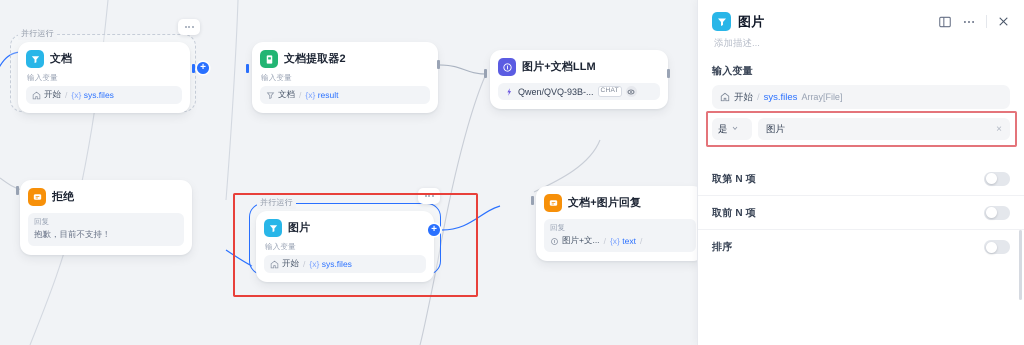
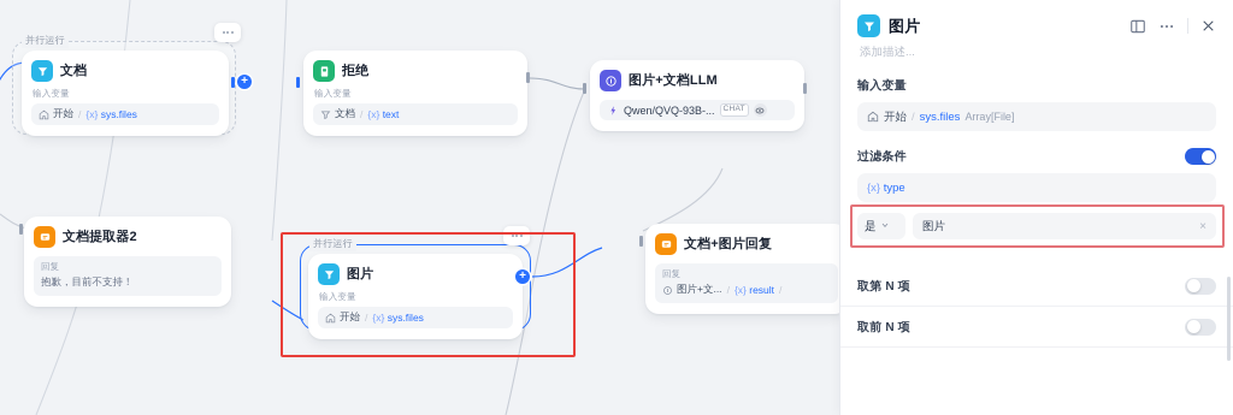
  并行运行
  文档
  输入变量
  开始
  /
  {x} sys.files
  +
- 文档提取器2
+ 拒绝
  输入变量
  文档
  /
- {x} result
+ {x} text
  图片+文档LLM
  Qwen/QVQ-93B-...
- 拒绝
+ 文档提取器2
  回复
  抱歉，目前不支持！
  并行运行
  图片
  输入变量
  开始
  /
  {x} sys.files
  +
  文档+图片回复
  回复
  图片+文...
  /
- {x} text
+ {x} result
  /
  图片
  添加描述...
  输入变量
  开始
  /
  sys.files
  Array[File]
+ 过滤条件
+ {x} type
  是
  图片
  ×
  取第 N 项
  取前 N 项
- 排序
